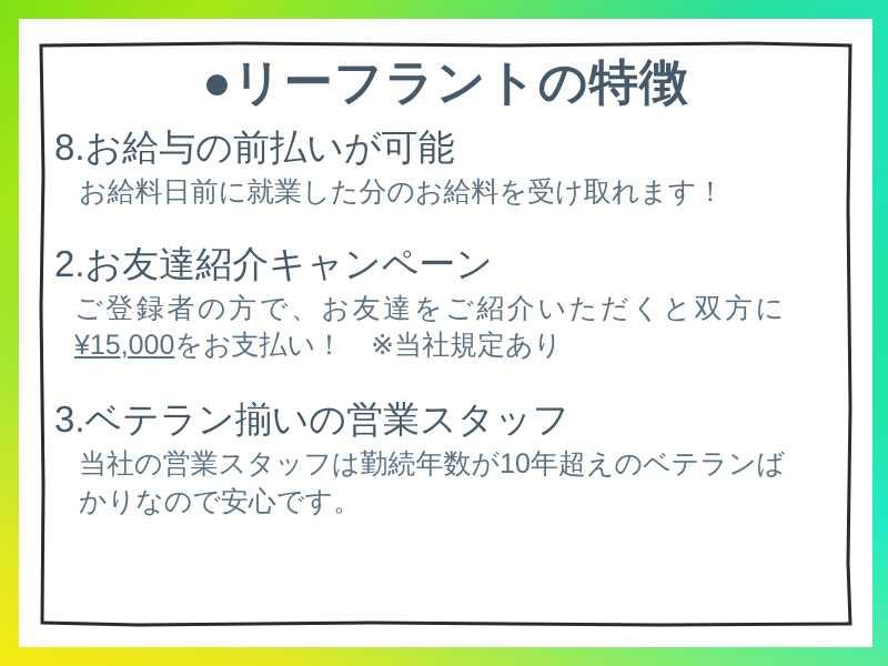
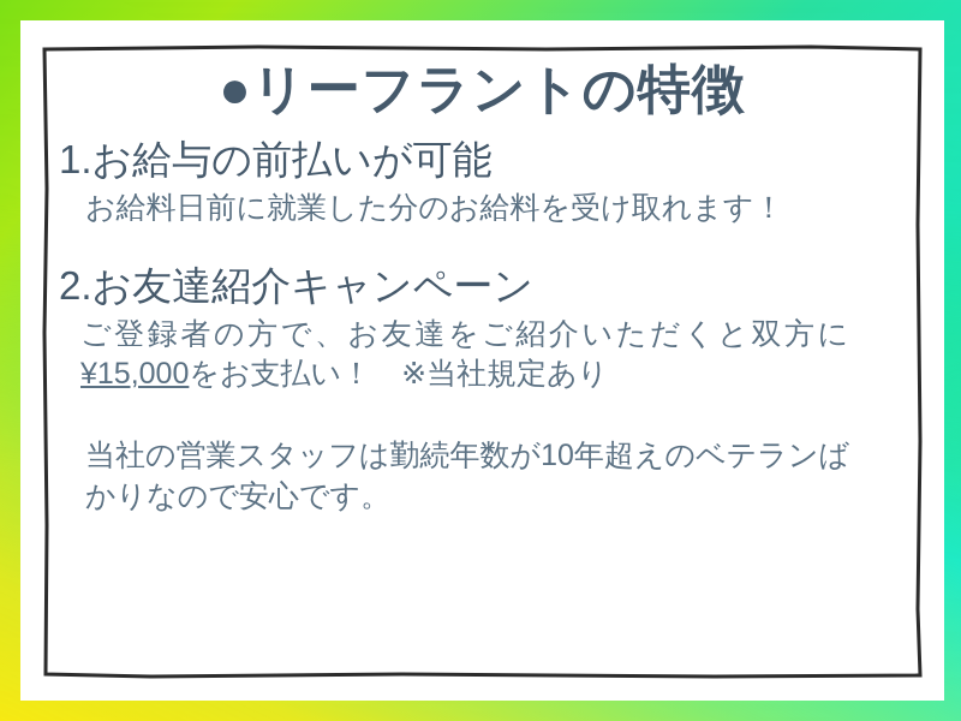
  ●リーフラントの特徴
- 8.お給与の前払いが可能
+ 1.お給与の前払いが可能
  お給料日前に就業した分のお給料を受け取れます！
  2.お友達紹介キャンペーン
  ご登録者の方で、お友達をご紹介いただくと双方に
  ¥15,000をお支払い！ ※当社規定あり
- 3.ベテラン揃いの営業スタッフ
  当社の営業スタッフは勤続年数が10年超えのベテランば
  かりなので安心です。
